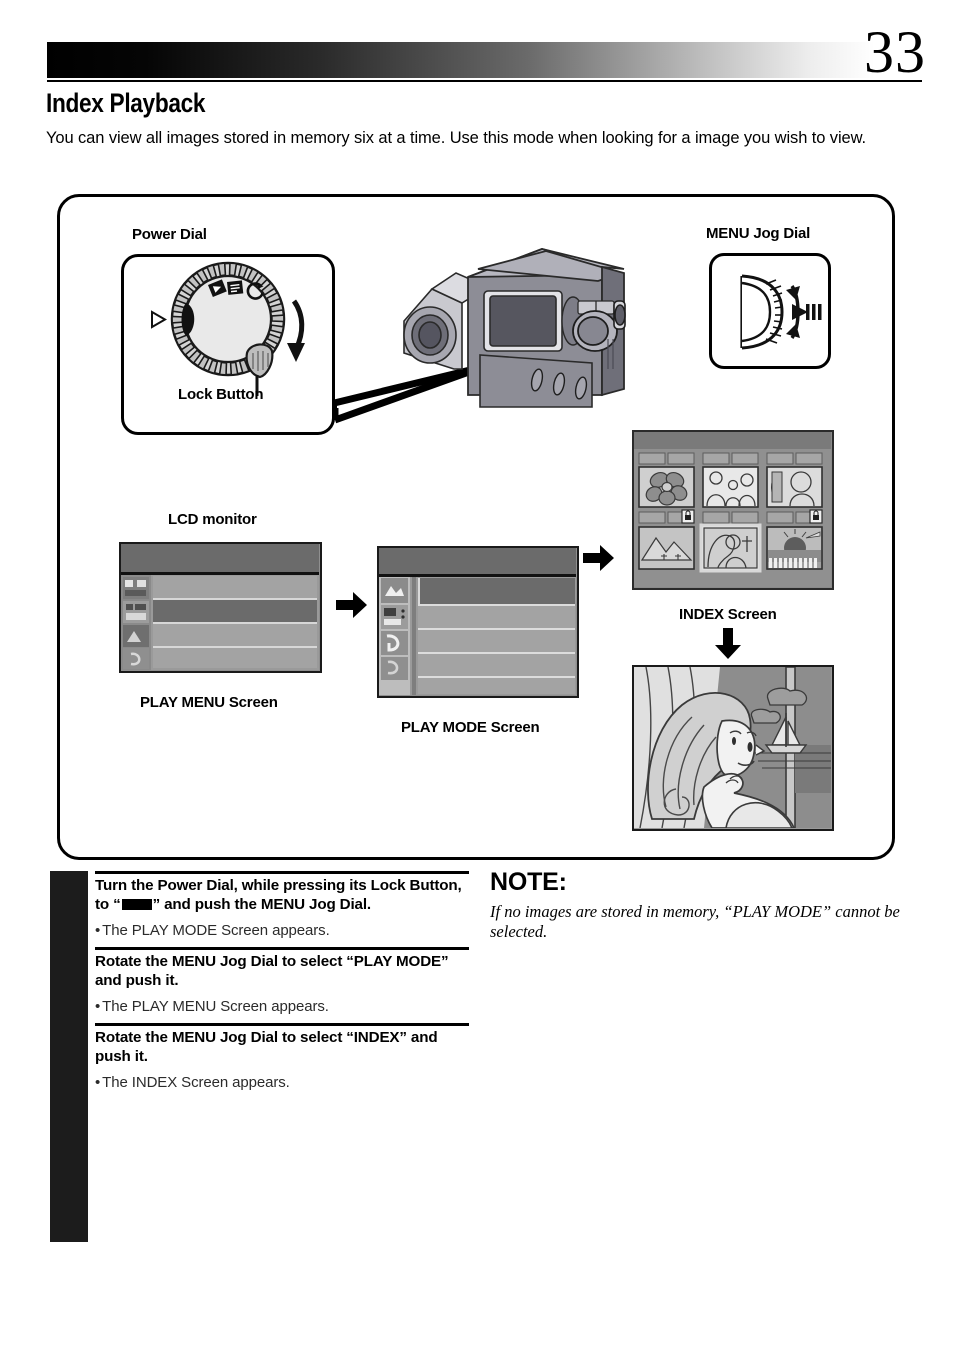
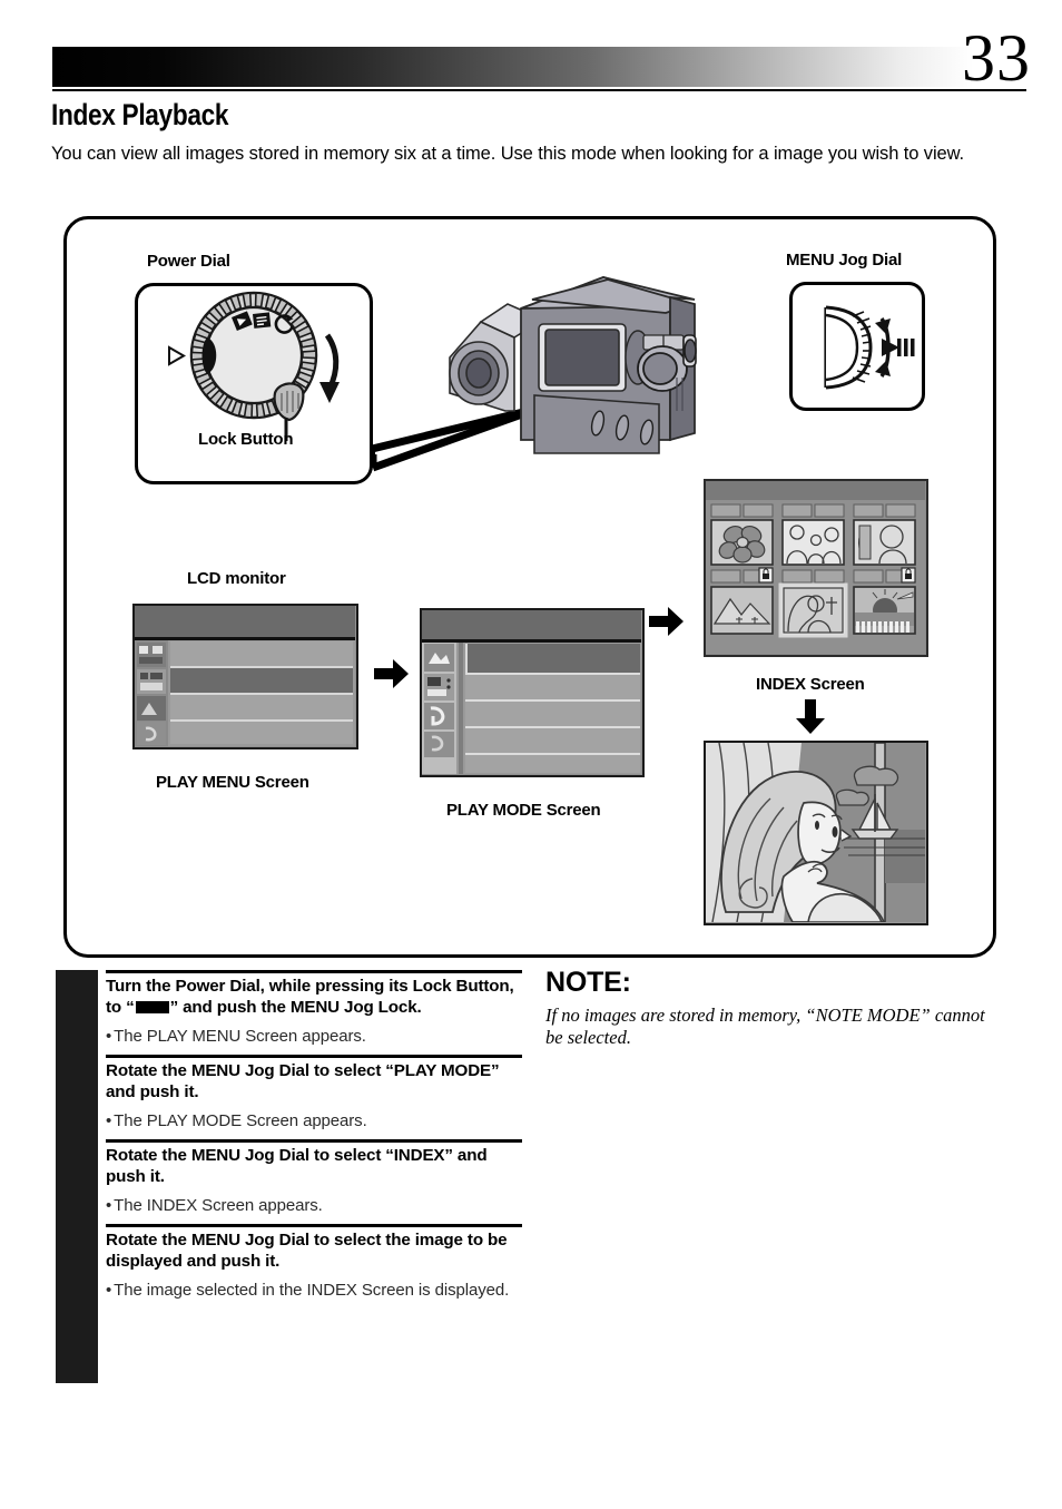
  33
  Index Playback
  You can view all images stored in memory six at a time. Use this mode when looking for a image you wish to view.
  Power Dial
  Lock Button
  MENU Jog Dial
  LCD monitor
  PLAY MENU Screen
  PLAY MODE Screen
  INDEX Screen
- Turn the Power Dial, while pressing its Lock Button, to “ ” and push the MENU Jog Dial.
+ Turn the Power Dial, while pressing its Lock Button, to “ ” and push the MENU Jog Lock.
- •The PLAY MODE Screen appears.
+ •The PLAY MENU Screen appears.
  Rotate the MENU Jog Dial to select “PLAY MODE” and push it.
- •The PLAY MENU Screen appears.
+ •The PLAY MODE Screen appears.
  Rotate the MENU Jog Dial to select “INDEX” and push it.
  •The INDEX Screen appears.
+ Rotate the MENU Jog Dial to select the image to be displayed and push it.
+ •The image selected in the INDEX Screen is displayed.
  NOTE:
- If no images are stored in memory, “PLAY MODE” cannot be selected.
+ If no images are stored in memory, “NOTE MODE” cannot be selected.
